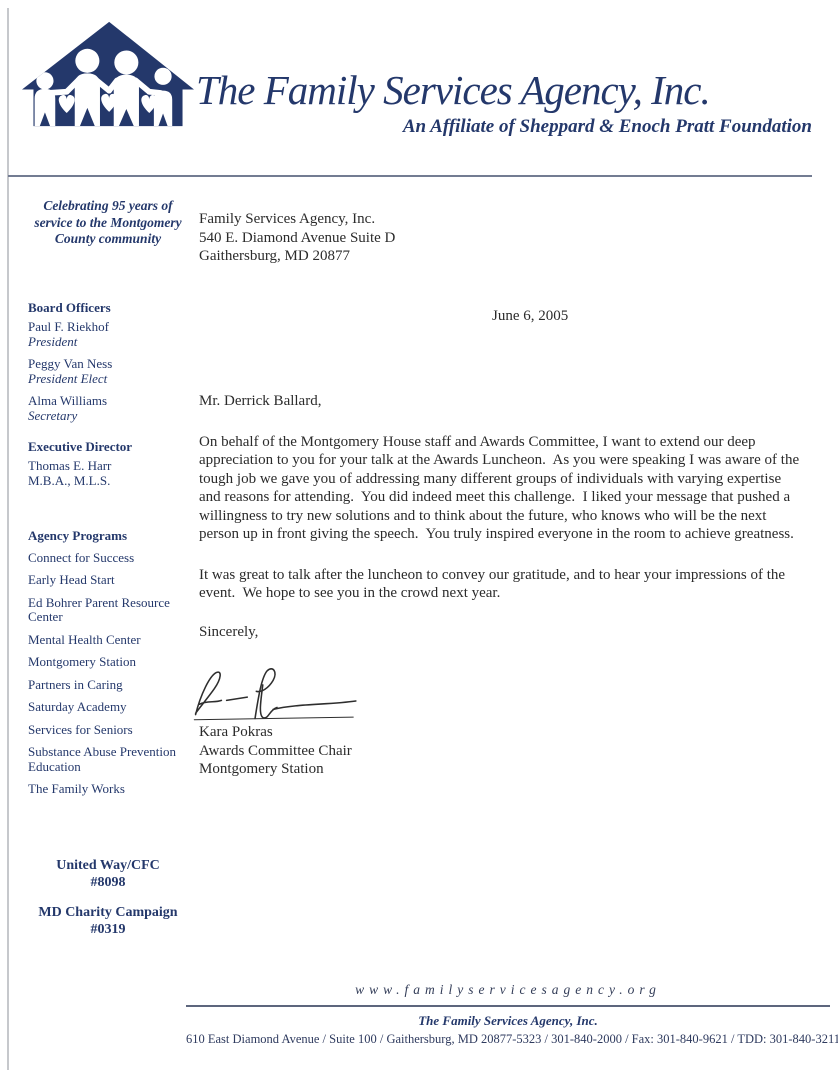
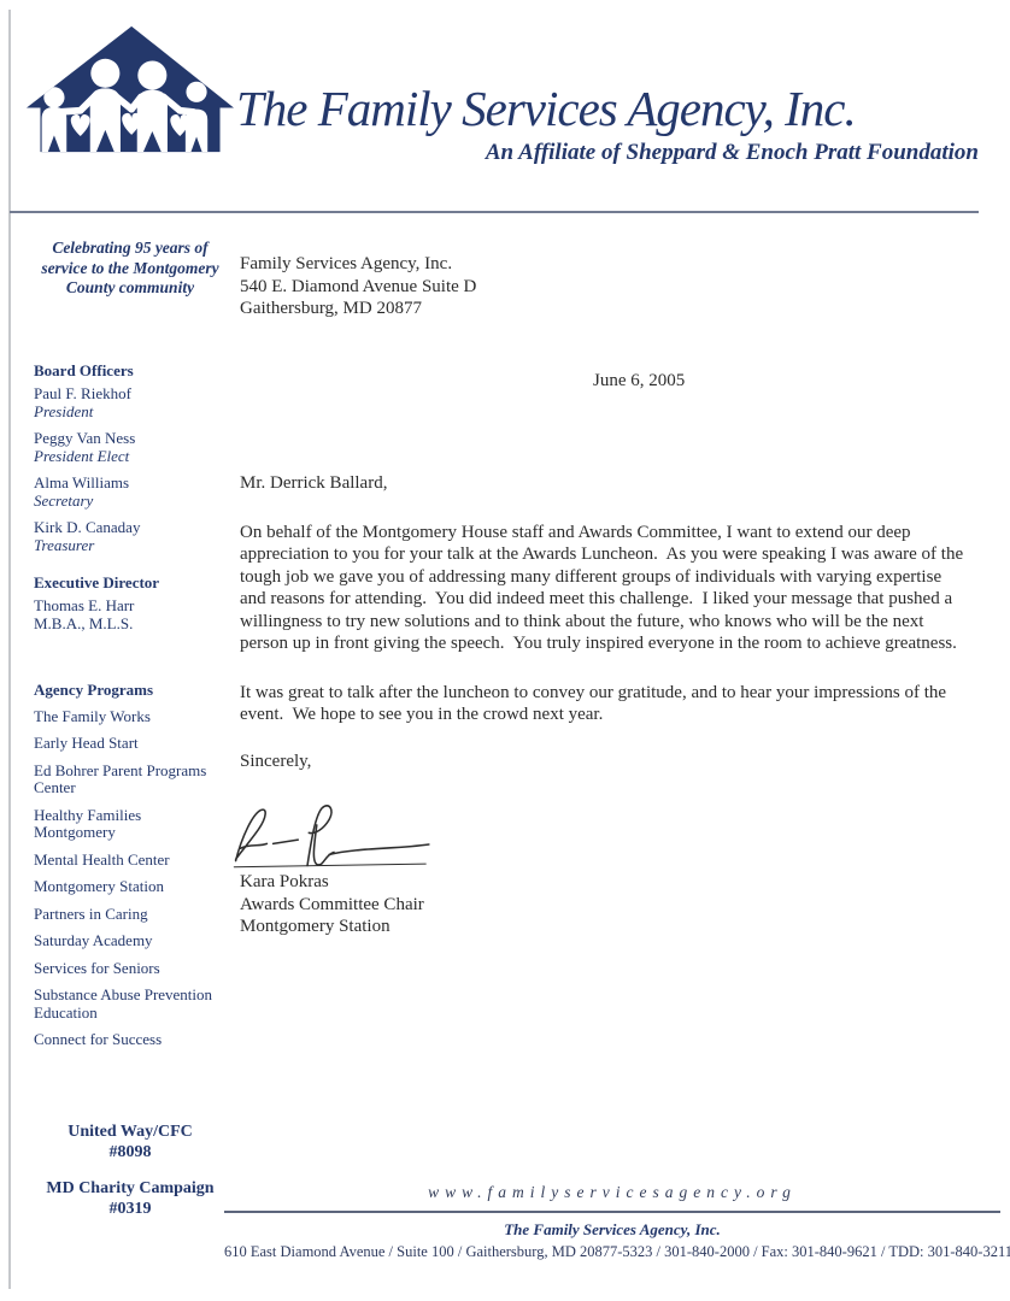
  The Family Services Agency, Inc.
  An Affiliate of Sheppard & Enoch Pratt Foundation
  Celebrating 95 years of service to the Montgomery County community
  Board Officers
  Paul F. Riekhof
  President
  Peggy Van Ness
  President Elect
  Alma Williams
  Secretary
+ Kirk D. Canaday
+ Treasurer
  Executive Director
  Thomas E. Harr
  M.B.A., M.L.S.
  Agency Programs
- Connect for Success
+ The Family Works
  Early Head Start
- Ed Bohrer Parent Resource Center
+ Ed Bohrer Parent Programs Center
+ Healthy Families Montgomery
  Mental Health Center
  Montgomery Station
  Partners in Caring
  Saturday Academy
  Services for Seniors
  Substance Abuse Prevention Education
- The Family Works
+ Connect for Success
  United Way/CFC
  #8098
  MD Charity Campaign
  #0319
  Family Services Agency, Inc.
  540 E. Diamond Avenue Suite D
  Gaithersburg, MD 20877
  June 6, 2005
  Mr. Derrick Ballard,
  On behalf of the Montgomery House staff and Awards Committee, I want to extend our deep appreciation to you for your talk at the Awards Luncheon. As you were speaking I was aware of the tough job we gave you of addressing many different groups of individuals with varying expertise and reasons for attending. You did indeed meet this challenge. I liked your message that pushed a willingness to try new solutions and to think about the future, who knows who will be the next person up in front giving the speech. You truly inspired everyone in the room to achieve greatness.
  It was great to talk after the luncheon to convey our gratitude, and to hear your impressions of the event. We hope to see you in the crowd next year.
  Sincerely,
  Kara Pokras
  Awards Committee Chair
  Montgomery Station
  www.familyservicesagency.org
  The Family Services Agency, Inc.
  610 East Diamond Avenue / Suite 100 / Gaithersburg, MD 20877-5323 / 301-840-2000 / Fax: 301-840-9621 / TDD: 301-840-3211
